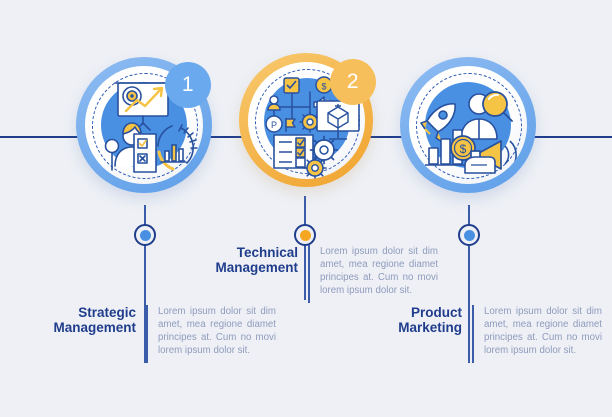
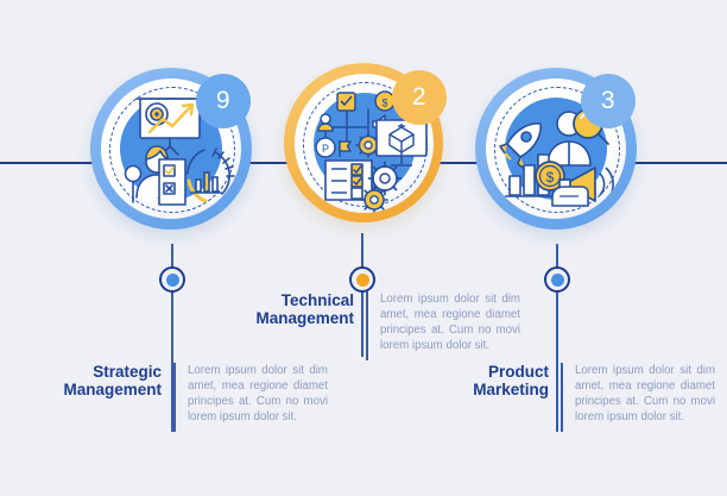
- 1
+ 9
  $
  P
  2
  $
+ 3
  Strategic
  Management
  Lorem ipsum dolor sit dim amet, mea regione diamet principes at. Cum no movi lorem ipsum dolor sit.
  Technical
  Management
  Lorem ipsum dolor sit dim amet, mea regione diamet principes at. Cum no movi lorem ipsum dolor sit.
  Product
  Marketing
  Lorem ipsum dolor sit dim amet, mea regione diamet principes at. Cum no movi lorem ipsum dolor sit.
